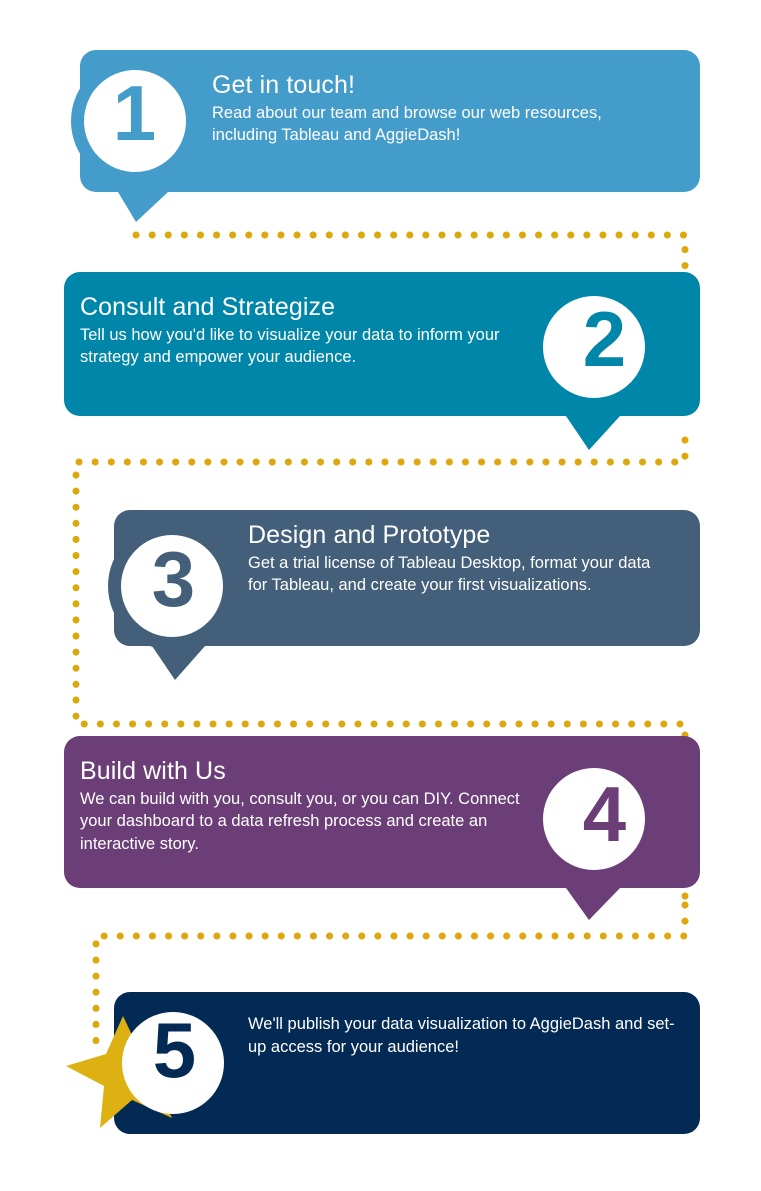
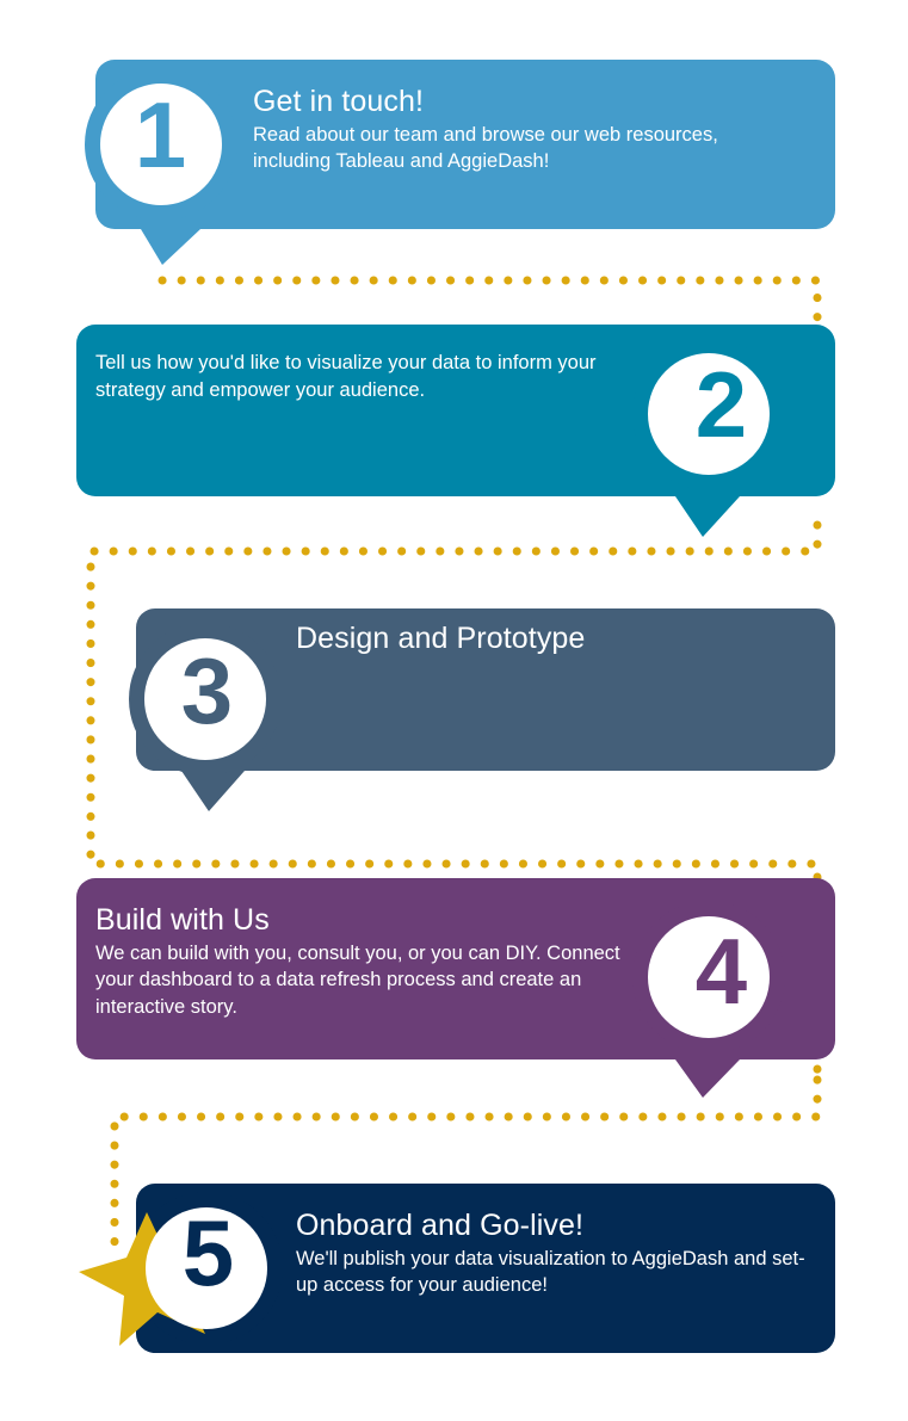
  1
  Get in touch!
  Read about our team and browse our web resources, including Tableau and AggieDash!
  2
- Consult and Strategize
  Tell us how you'd like to visualize your data to inform your strategy and empower your audience.
  3
  Design and Prototype
- Get a trial license of Tableau Desktop, format your data for Tableau, and create your first visualizations.
  4
  Build with Us
  We can build with you, consult you, or you can DIY. Connect your dashboard to a data refresh process and create an interactive story.
  5
+ Onboard and Go-live!
  We'll publish your data visualization to AggieDash and set-up access for your audience!
